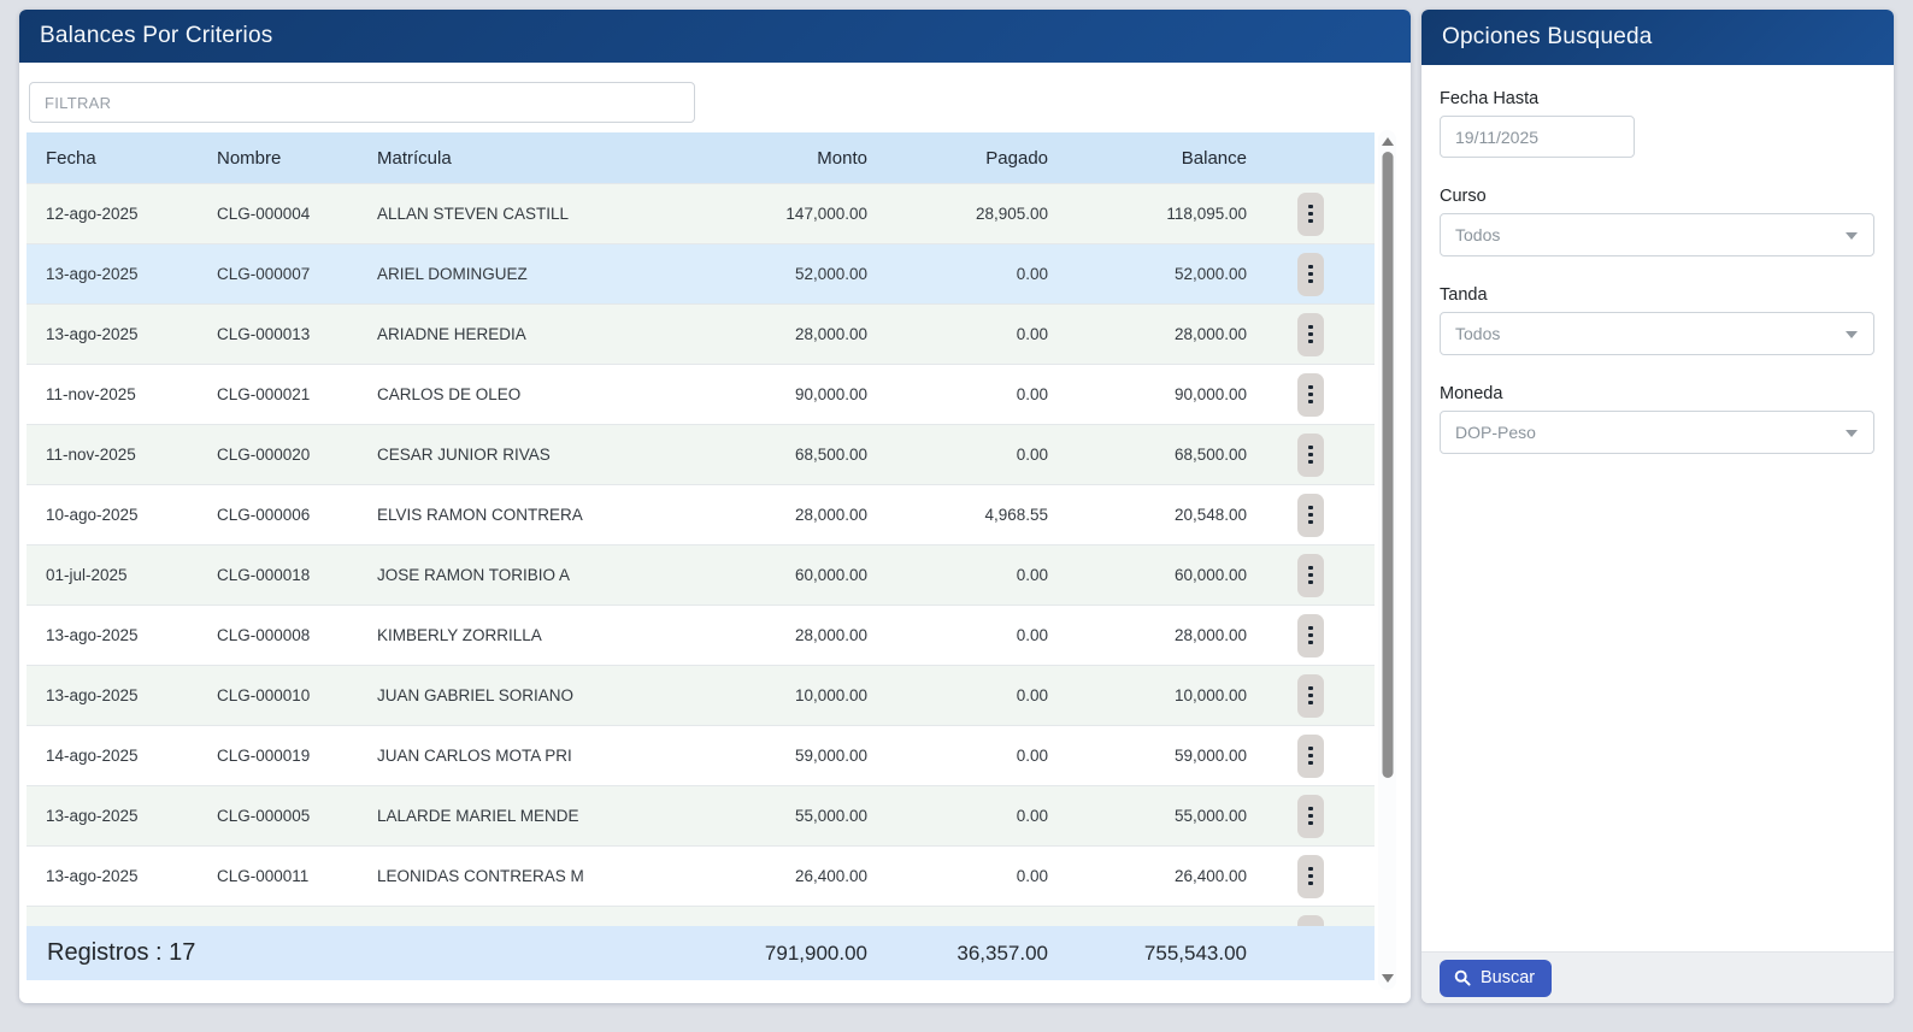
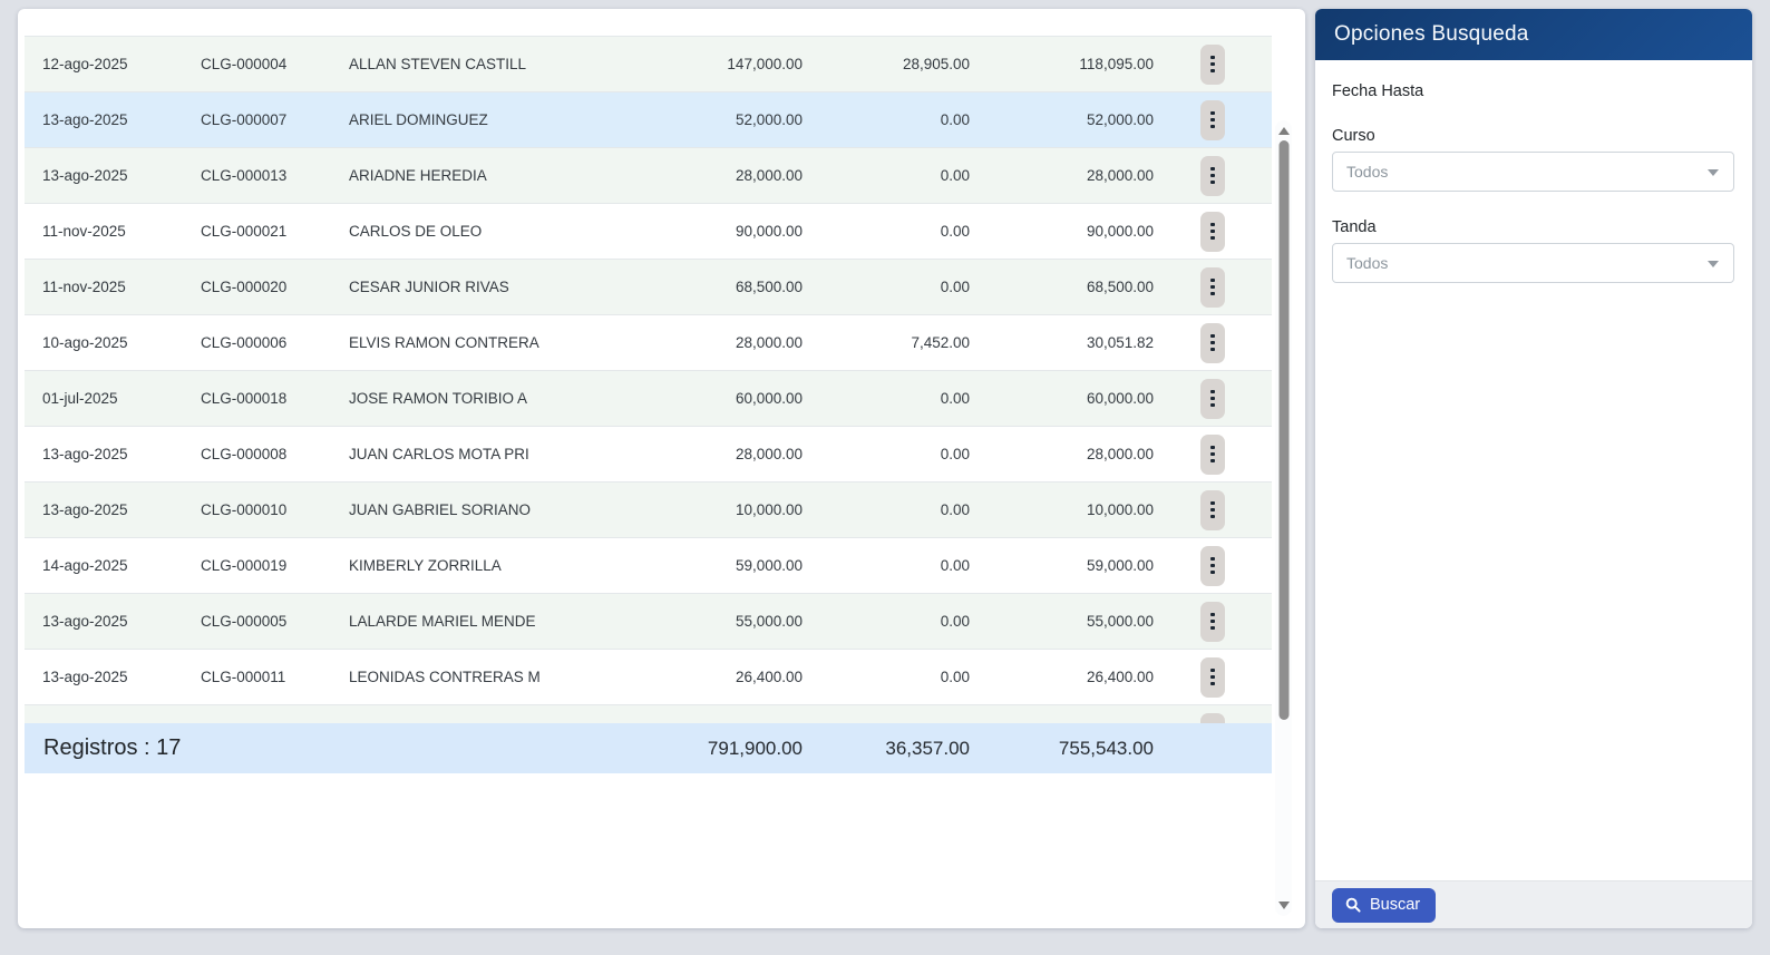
- Balances Por Criterios
- FILTRAR
- Fecha
- Nombre
- Matrícula
- Monto
- Pagado
- Balance
  12-ago-2025
  CLG-000004
  ALLAN STEVEN CASTILL
  147,000.00
  28,905.00
  118,095.00
  13-ago-2025
  CLG-000007
  ARIEL DOMINGUEZ
  52,000.00
  0.00
  52,000.00
  13-ago-2025
  CLG-000013
  ARIADNE HEREDIA
  28,000.00
  0.00
  28,000.00
  11-nov-2025
  CLG-000021
  CARLOS DE OLEO
  90,000.00
  0.00
  90,000.00
  11-nov-2025
  CLG-000020
  CESAR JUNIOR RIVAS
  68,500.00
  0.00
  68,500.00
  10-ago-2025
  CLG-000006
  ELVIS RAMON CONTRERA
  28,000.00
- 4,968.55
+ 7,452.00
- 20,548.00
+ 30,051.82
  01-jul-2025
  CLG-000018
  JOSE RAMON TORIBIO A
  60,000.00
  0.00
  60,000.00
  13-ago-2025
  CLG-000008
- KIMBERLY ZORRILLA
+ JUAN CARLOS MOTA PRI
  28,000.00
  0.00
  28,000.00
  13-ago-2025
  CLG-000010
  JUAN GABRIEL SORIANO
  10,000.00
  0.00
  10,000.00
  14-ago-2025
  CLG-000019
- JUAN CARLOS MOTA PRI
+ KIMBERLY ZORRILLA
  59,000.00
  0.00
  59,000.00
  13-ago-2025
  CLG-000005
  LALARDE MARIEL MENDE
  55,000.00
  0.00
  55,000.00
  13-ago-2025
  CLG-000011
  LEONIDAS CONTRERAS M
  26,400.00
  0.00
  26,400.00
  Registros : 17
  791,900.00
  36,357.00
  755,543.00
  Opciones Busqueda
  Fecha Hasta
- 19/11/2025
  Curso
  Todos
  Tanda
  Todos
- Moneda
- DOP-Peso
  Buscar
